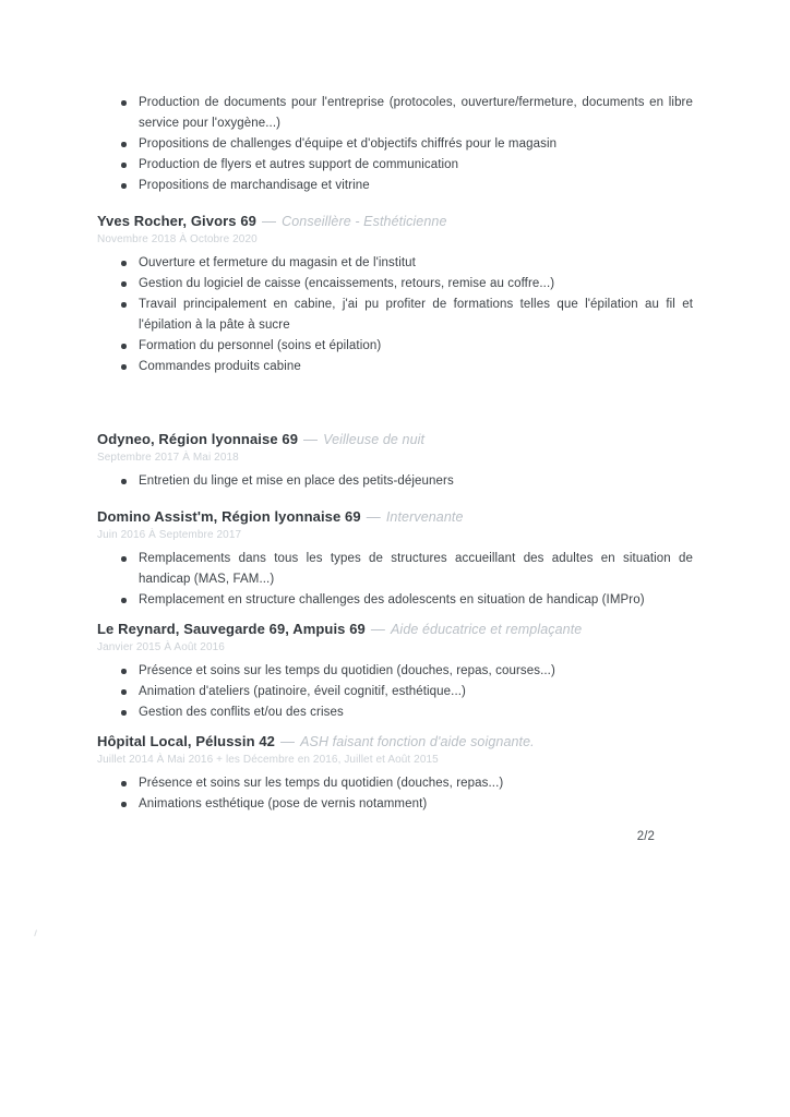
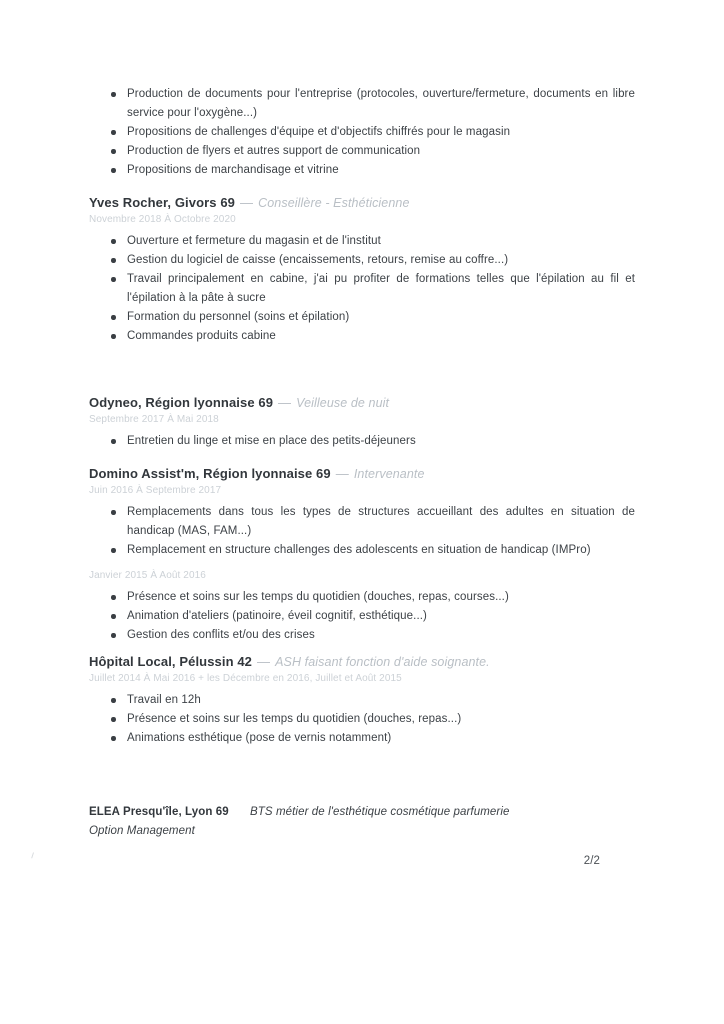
  Production de documents pour l'entreprise (protocoles, ouverture/fermeture, documents en libre service pour l'oxygène...)
  Propositions de challenges d'équipe et d'objectifs chiffrés pour le magasin
  Production de flyers et autres support de communication
  Propositions de marchandisage et vitrine
  Yves Rocher, Givors 69 — Conseillère - Esthéticienne
  Novembre 2018 À Octobre 2020
  Ouverture et fermeture du magasin et de l'institut
  Gestion du logiciel de caisse (encaissements, retours, remise au coffre...)
  Travail principalement en cabine, j'ai pu profiter de formations telles que l'épilation au fil et l'épilation à la pâte à sucre
  Formation du personnel (soins et épilation)
  Commandes produits cabine
  Odyneo, Région lyonnaise 69 — Veilleuse de nuit
  Septembre 2017 À Mai 2018
  Entretien du linge et mise en place des petits-déjeuners
  Domino Assist'm, Région lyonnaise 69 — Intervenante
  Juin 2016 À Septembre 2017
  Remplacements dans tous les types de structures accueillant des adultes en situation de handicap (MAS, FAM...)
  Remplacement en structure challenges des adolescents en situation de handicap (IMPro)
- Le Reynard, Sauvegarde 69, Ampuis 69 — Aide éducatrice et remplaçante
  Janvier 2015 À Août 2016
  Présence et soins sur les temps du quotidien (douches, repas, courses...)
  Animation d'ateliers (patinoire, éveil cognitif, esthétique...)
  Gestion des conflits et/ou des crises
  Hôpital Local, Pélussin 42 — ASH faisant fonction d'aide soignante.
  Juillet 2014 À Mai 2016 + les Décembre en 2016, Juillet et Août 2015
+ Travail en 12h
  Présence et soins sur les temps du quotidien (douches, repas...)
  Animations esthétique (pose de vernis notamment)
+ ELEA Presqu'île, Lyon 69
+ BTS métier de l'esthétique cosmétique parfumerie
+ Option Management
  2/2
